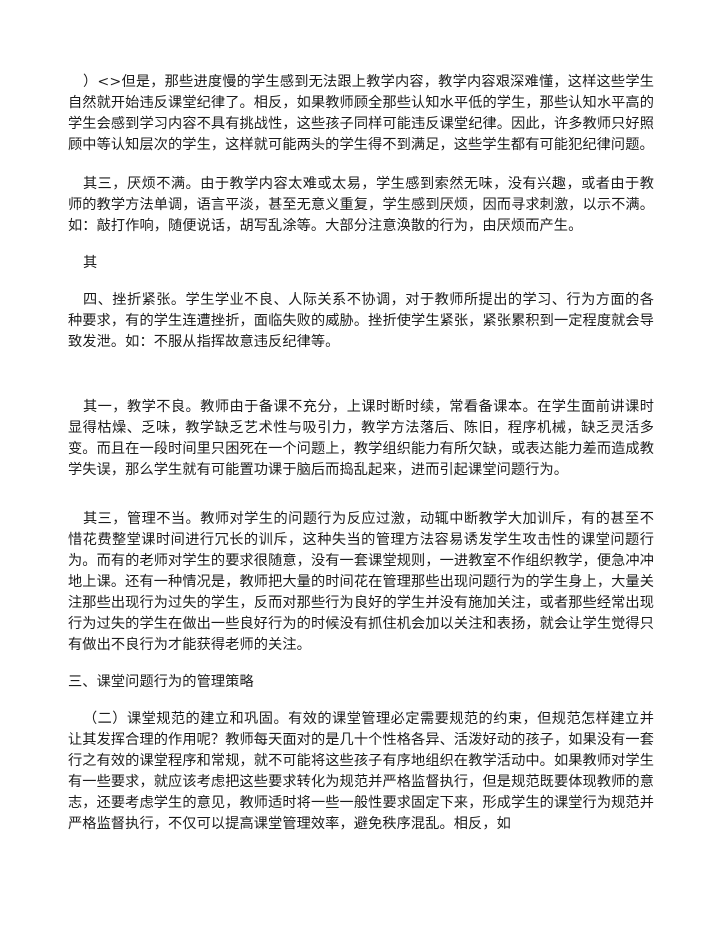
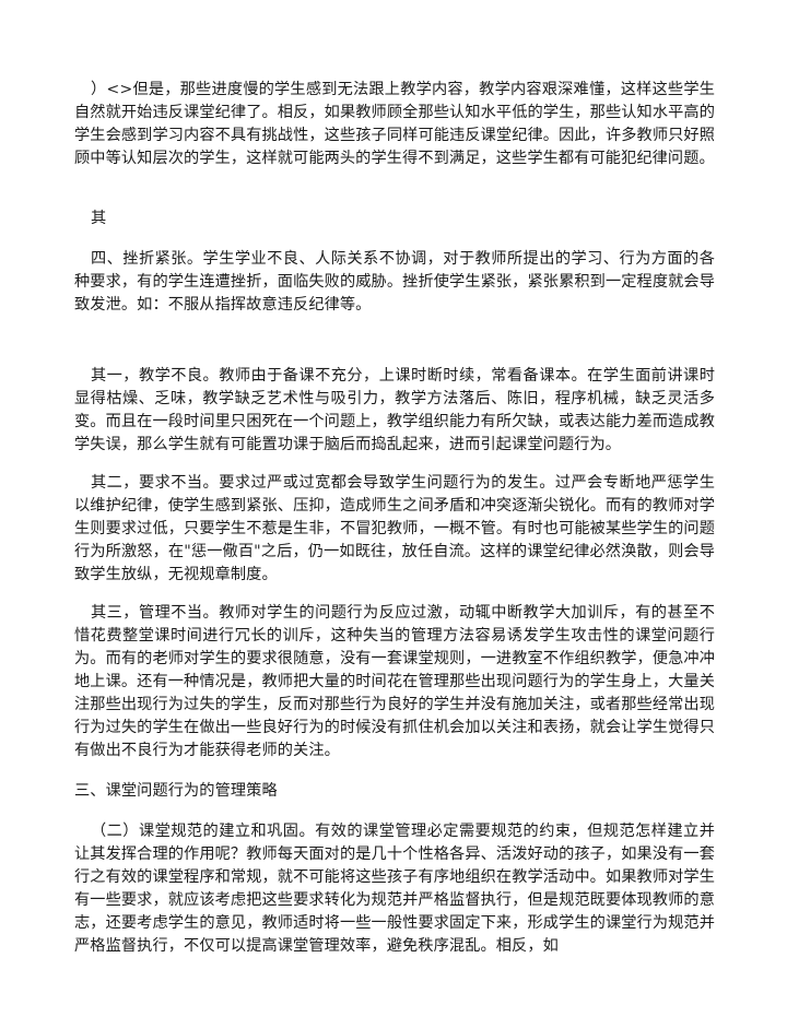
  ）<>但是，那些进度慢的学生感到无法跟上教学内容，教学内容艰深难懂，这样这些学生自然就开始违反课堂纪律了。相反，如果教师顾全那些认知水平低的学生，那些认知水平高的学生会感到学习内容不具有挑战性，这些孩子同样可能违反课堂纪律。因此，许多教师只好照顾中等认知层次的学生，这样就可能两头的学生得不到满足，这些学生都有可能犯纪律问题。
- 其三，厌烦不满。由于教学内容太难或太易，学生感到索然无味，没有兴趣，或者由于教师的教学方法单调，语言平淡，甚至无意义重复，学生感到厌烦，因而寻求刺激，以示不满。如：敲打作响，随便说话，胡写乱涂等。大部分注意涣散的行为，由厌烦而产生。
  其
  四、挫折紧张。学生学业不良、人际关系不协调，对于教师所提出的学习、行为方面的各种要求，有的学生连遭挫折，面临失败的威胁。挫折使学生紧张，紧张累积到一定程度就会导致发泄。如：不服从指挥故意违反纪律等。
  其一，教学不良。教师由于备课不充分，上课时断时续，常看备课本。在学生面前讲课时显得枯燥、乏味，教学缺乏艺术性与吸引力，教学方法落后、陈旧，程序机械，缺乏灵活多变。而且在一段时间里只困死在一个问题上，教学组织能力有所欠缺，或表达能力差而造成教学失误，那么学生就有可能置功课于脑后而捣乱起来，进而引起课堂问题行为。
+ 其二，要求不当。要求过严或过宽都会导致学生问题行为的发生。过严会专断地严惩学生以维护纪律，使学生感到紧张、压抑，造成师生之间矛盾和冲突逐渐尖锐化。而有的教师对学生则要求过低，只要学生不惹是生非，不冒犯教师，一概不管。有时也可能被某些学生的问题行为所激怒，在"惩一儆百"之后，仍一如既往，放任自流。这样的课堂纪律必然涣散，则会导致学生放纵，无视规章制度。
  其三，管理不当。教师对学生的问题行为反应过激，动辄中断教学大加训斥，有的甚至不惜花费整堂课时间进行冗长的训斥，这种失当的管理方法容易诱发学生攻击性的课堂问题行为。而有的老师对学生的要求很随意，没有一套课堂规则，一进教室不作组织教学，便急冲冲地上课。还有一种情况是，教师把大量的时间花在管理那些出现问题行为的学生身上，大量关注那些出现行为过失的学生，反而对那些行为良好的学生并没有施加关注，或者那些经常出现行为过失的学生在做出一些良好行为的时候没有抓住机会加以关注和表扬，就会让学生觉得只有做出不良行为才能获得老师的关注。
  三、课堂问题行为的管理策略
  （二）课堂规范的建立和巩固。有效的课堂管理必定需要规范的约束，但规范怎样建立并让其发挥合理的作用呢？教师每天面对的是几十个性格各异、活泼好动的孩子，如果没有一套行之有效的课堂程序和常规，就不可能将这些孩子有序地组织在教学活动中。如果教师对学生有一些要求，就应该考虑把这些要求转化为规范并严格监督执行，但是规范既要体现教师的意志，还要考虑学生的意见，教师适时将一些一般性要求固定下来，形成学生的课堂行为规范并严格监督执行，不仅可以提高课堂管理效率，避免秩序混乱。相反，如
